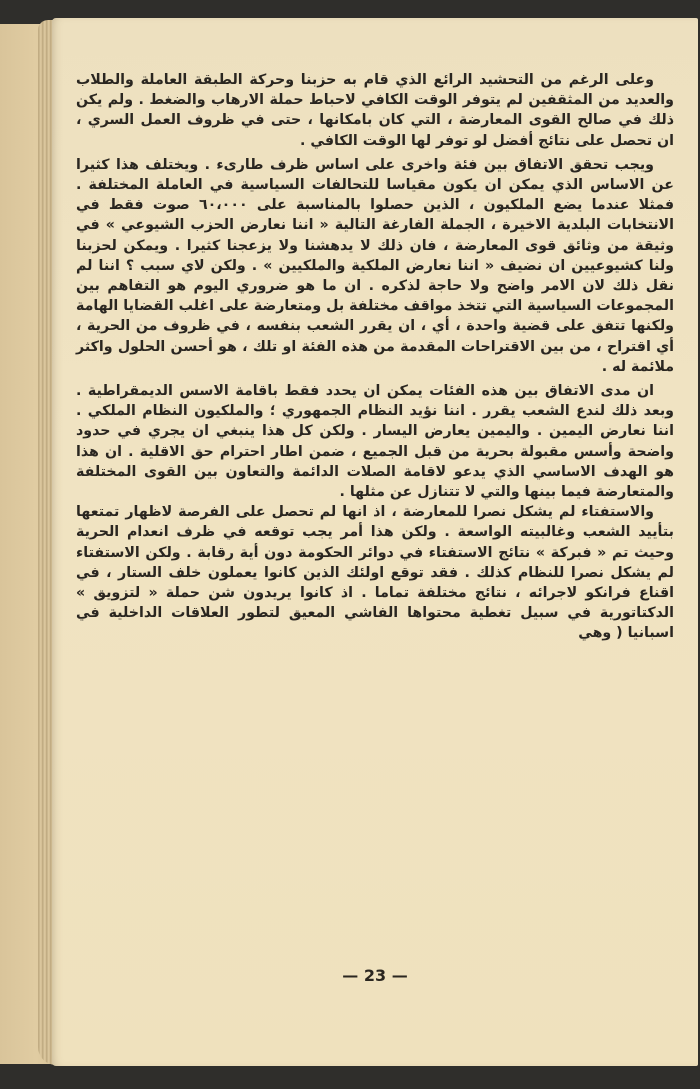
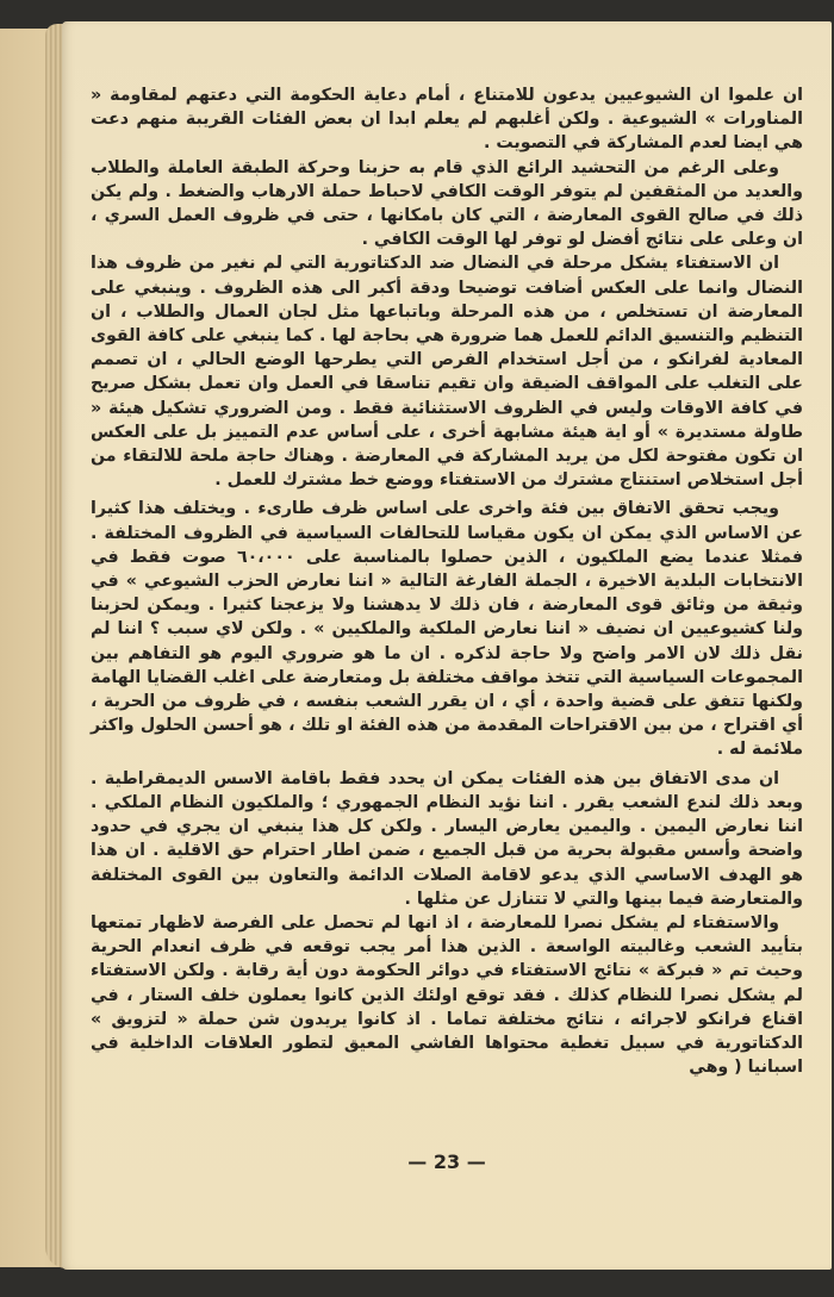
+ ان علموا ان الشيوعيين يدعون للامتناع ، أمام دعاية الحكومة التي دعتهم لمقاومة « المناورات » الشيوعية . ولكن أغلبهم لم يعلم ابدا ان بعض الفئات القريبة منهم دعت هي ايضا لعدم المشاركة في التصويت .
- وعلى الرغم من التحشيد الرائع الذي قام به حزبنا وحركة الطبقة العاملة والطلاب والعديد من المثقفين لم يتوفر الوقت الكافي لاحباط حملة الارهاب والضغط . ولم يكن ذلك في صالح القوى المعارضة ، التي كان بامكانها ، حتى في ظروف العمل السري ، ان تحصل على نتائج أفضل لو توفر لها الوقت الكافي .
+ وعلى الرغم من التحشيد الرائع الذي قام به حزبنا وحركة الطبقة العاملة والطلاب والعديد من المثقفين لم يتوفر الوقت الكافي لاحباط حملة الارهاب والضغط . ولم يكن ذلك في صالح القوى المعارضة ، التي كان بامكانها ، حتى في ظروف العمل السري ، ان وعلى على نتائج أفضل لو توفر لها الوقت الكافي .
+ ان الاستفتاء يشكل مرحلة في النضال ضد الدكتاتورية التي لم نغير من ظروف هذا النضال وانما على العكس أضافت توضيحا ودقة أكبر الى هذه الظروف . وينبغي على المعارضة ان تستخلص ، من هذه المرحلة وباتباعها مثل لجان العمال والطلاب ، ان التنظيم والتنسيق الدائم للعمل هما ضرورة هي بحاجة لها . كما ينبغي على كافة القوى المعادية لفرانكو ، من أجل استخدام الفرص التي يطرحها الوضع الحالي ، ان تصمم على التغلب على المواقف الضيقة وان تقيم تناسقا في العمل وان تعمل بشكل صريح في كافة الاوقات وليس في الظروف الاستثنائية فقط . ومن الضروري تشكيل هيئة « طاولة مستديرة » أو اية هيئة مشابهة أخرى ، على أساس عدم التمييز بل على العكس ان تكون مفتوحة لكل من يريد المشاركة في المعارضة . وهناك حاجة ملحة للالتقاء من أجل استخلاص استنتاج مشترك من الاستفتاء ووضع خط مشترك للعمل .
- ويجب تحقق الاتفاق بين فئة واخرى على اساس ظرف طارىء . ويختلف هذا كثيرا عن الاساس الذي يمكن ان يكون مقياسا للتحالفات السياسية في العاملة المختلفة . فمثلا عندما يضع الملكيون ، الذين حصلوا بالمناسبة على ٦٠،٠٠٠ صوت فقط في الانتخابات البلدية الاخيرة ، الجملة الفارغة التالية « اننا نعارض الحزب الشيوعي » في وثيقة من وثائق قوى المعارضة ، فان ذلك لا يدهشنا ولا يزعجنا كثيرا . ويمكن لحزبنا ولنا كشيوعيين ان نضيف « اننا نعارض الملكية والملكيين » . ولكن لاي سبب ؟ اننا لم نقل ذلك لان الامر واضح ولا حاجة لذكره . ان ما هو ضروري اليوم هو التفاهم بين المجموعات السياسية التي تتخذ مواقف مختلفة بل ومتعارضة على اغلب القضايا الهامة ولكنها تتفق على قضية واحدة ، أي ، ان يقرر الشعب بنفسه ، في ظروف من الحرية ، أي اقتراح ، من بين الاقتراحات المقدمة من هذه الفئة او تلك ، هو أحسن الحلول واكثر ملائمة له .
+ ويجب تحقق الاتفاق بين فئة واخرى على اساس ظرف طارىء . ويختلف هذا كثيرا عن الاساس الذي يمكن ان يكون مقياسا للتحالفات السياسية في الظروف المختلفة . فمثلا عندما يضع الملكيون ، الذين حصلوا بالمناسبة على ٦٠،٠٠٠ صوت فقط في الانتخابات البلدية الاخيرة ، الجملة الفارغة التالية « اننا نعارض الحزب الشيوعي » في وثيقة من وثائق قوى المعارضة ، فان ذلك لا يدهشنا ولا يزعجنا كثيرا . ويمكن لحزبنا ولنا كشيوعيين ان نضيف « اننا نعارض الملكية والملكيين » . ولكن لاي سبب ؟ اننا لم نقل ذلك لان الامر واضح ولا حاجة لذكره . ان ما هو ضروري اليوم هو التفاهم بين المجموعات السياسية التي تتخذ مواقف مختلفة بل ومتعارضة على اغلب القضايا الهامة ولكنها تتفق على قضية واحدة ، أي ، ان يقرر الشعب بنفسه ، في ظروف من الحرية ، أي اقتراح ، من بين الاقتراحات المقدمة من هذه الفئة او تلك ، هو أحسن الحلول واكثر ملائمة له .
  ان مدى الاتفاق بين هذه الفئات يمكن ان يحدد فقط باقامة الاسس الديمقراطية . وبعد ذلك لندع الشعب يقرر . اننا نؤيد النظام الجمهوري ؛ والملكيون النظام الملكي . اننا نعارض اليمين . واليمين يعارض اليسار . ولكن كل هذا ينبغي ان يجري في حدود واضحة وأسس مقبولة بحرية من قبل الجميع ، ضمن اطار احترام حق الاقلية . ان هذا هو الهدف الاساسي الذي يدعو لاقامة الصلات الدائمة والتعاون بين القوى المختلفة والمتعارضة فيما بينها والتي لا تتنازل عن مثلها .
- والاستفتاء لم يشكل نصرا للمعارضة ، اذ انها لم تحصل على الفرصة لاظهار تمتعها بتأييد الشعب وغالبيته الواسعة . ولكن هذا أمر يجب توقعه في ظرف انعدام الحرية وحيث تم « فبركة » نتائج الاستفتاء في دوائر الحكومة دون أية رقابة . ولكن الاستفتاء لم يشكل نصرا للنظام كذلك . فقد توقع اولئك الذين كانوا يعملون خلف الستار ، في اقناع فرانكو لاجرائه ، نتائج مختلفة تماما . اذ كانوا يريدون شن حملة « لتزويق » الدكتاتورية في سبيل تغطية محتواها الفاشي المعيق لتطور العلاقات الداخلية في اسبانيا ( وهي
+ والاستفتاء لم يشكل نصرا للمعارضة ، اذ انها لم تحصل على الفرصة لاظهار تمتعها بتأييد الشعب وغالبيته الواسعة . الذين هذا أمر يجب توقعه في ظرف انعدام الحرية وحيث تم « فبركة » نتائج الاستفتاء في دوائر الحكومة دون أية رقابة . ولكن الاستفتاء لم يشكل نصرا للنظام كذلك . فقد توقع اولئك الذين كانوا يعملون خلف الستار ، في اقناع فرانكو لاجرائه ، نتائج مختلفة تماما . اذ كانوا يريدون شن حملة « لتزويق » الدكتاتورية في سبيل تغطية محتواها الفاشي المعيق لتطور العلاقات الداخلية في اسبانيا ( وهي
  — 23 —
